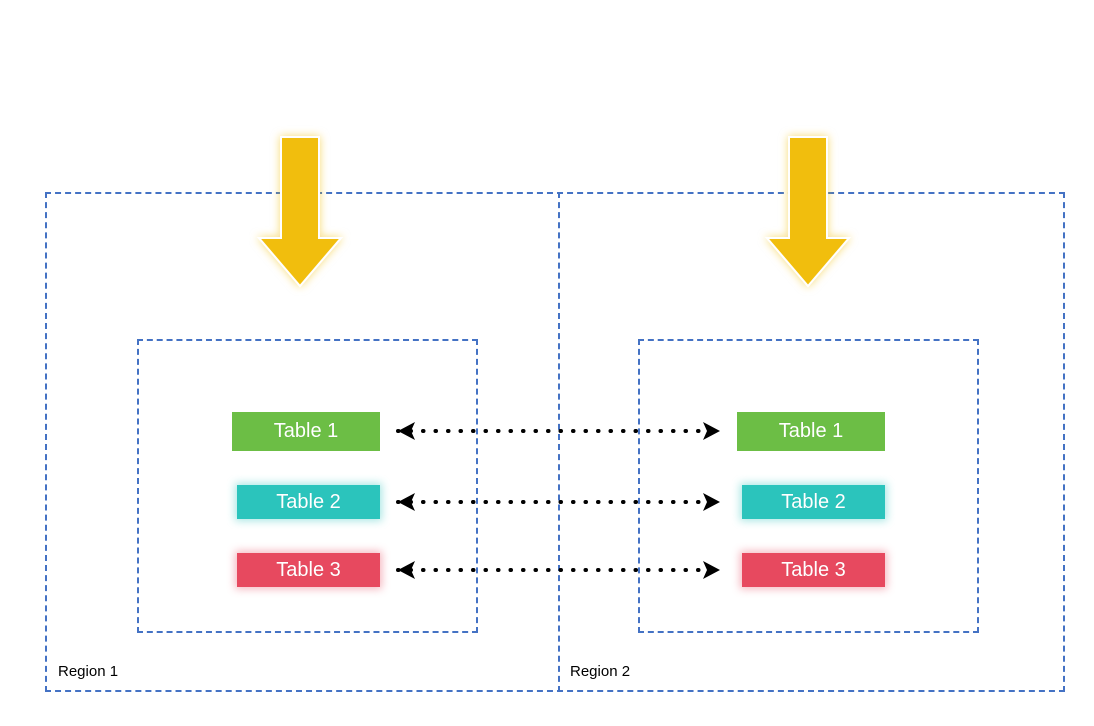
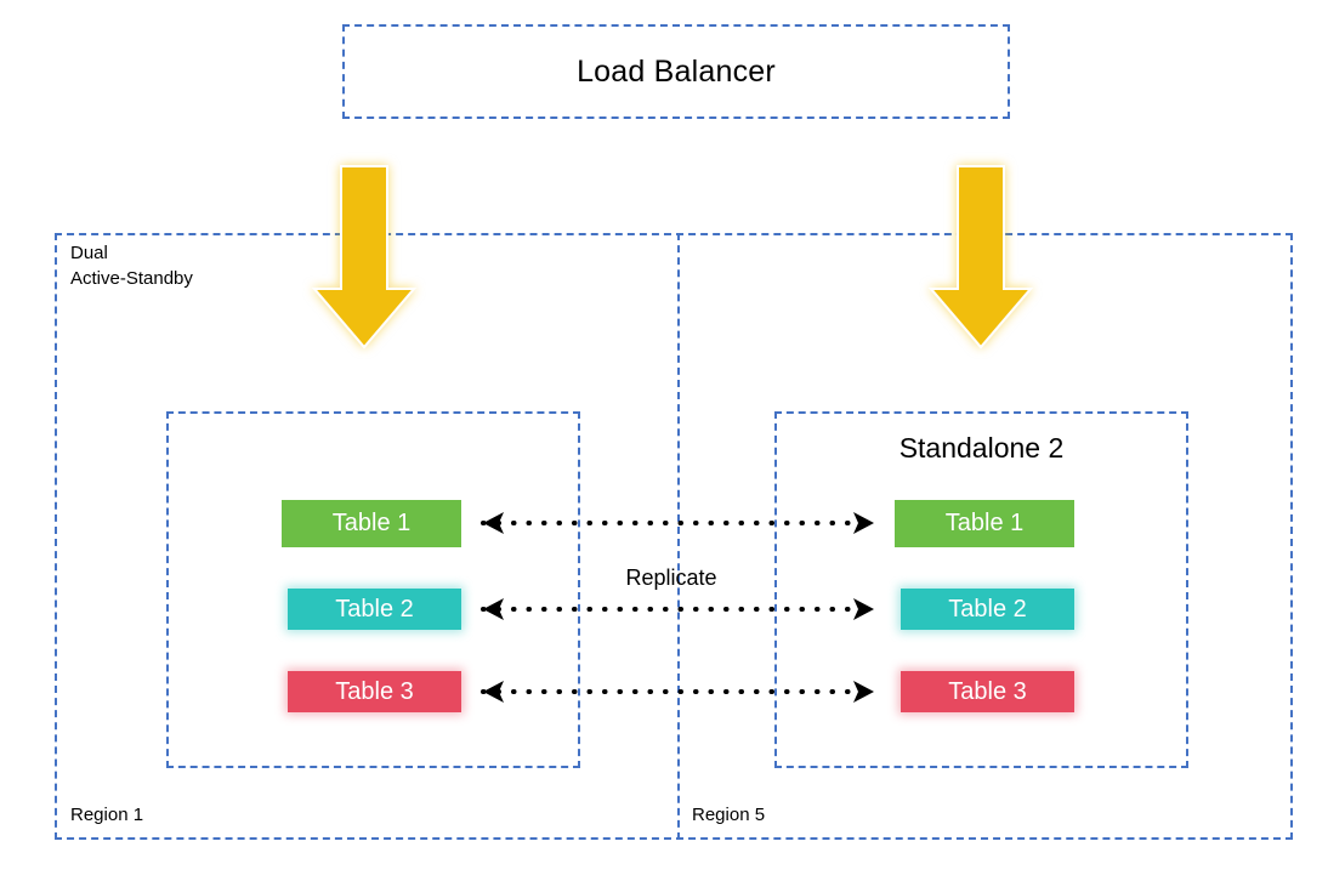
+ Load Balancer
+ Dual
+ Active-Standby
  Region 1
- Region 2
+ Region 5
+ Standalone 2
  Table 1
  Table 2
  Table 3
  Table 1
  Table 2
  Table 3
+ Replicate
